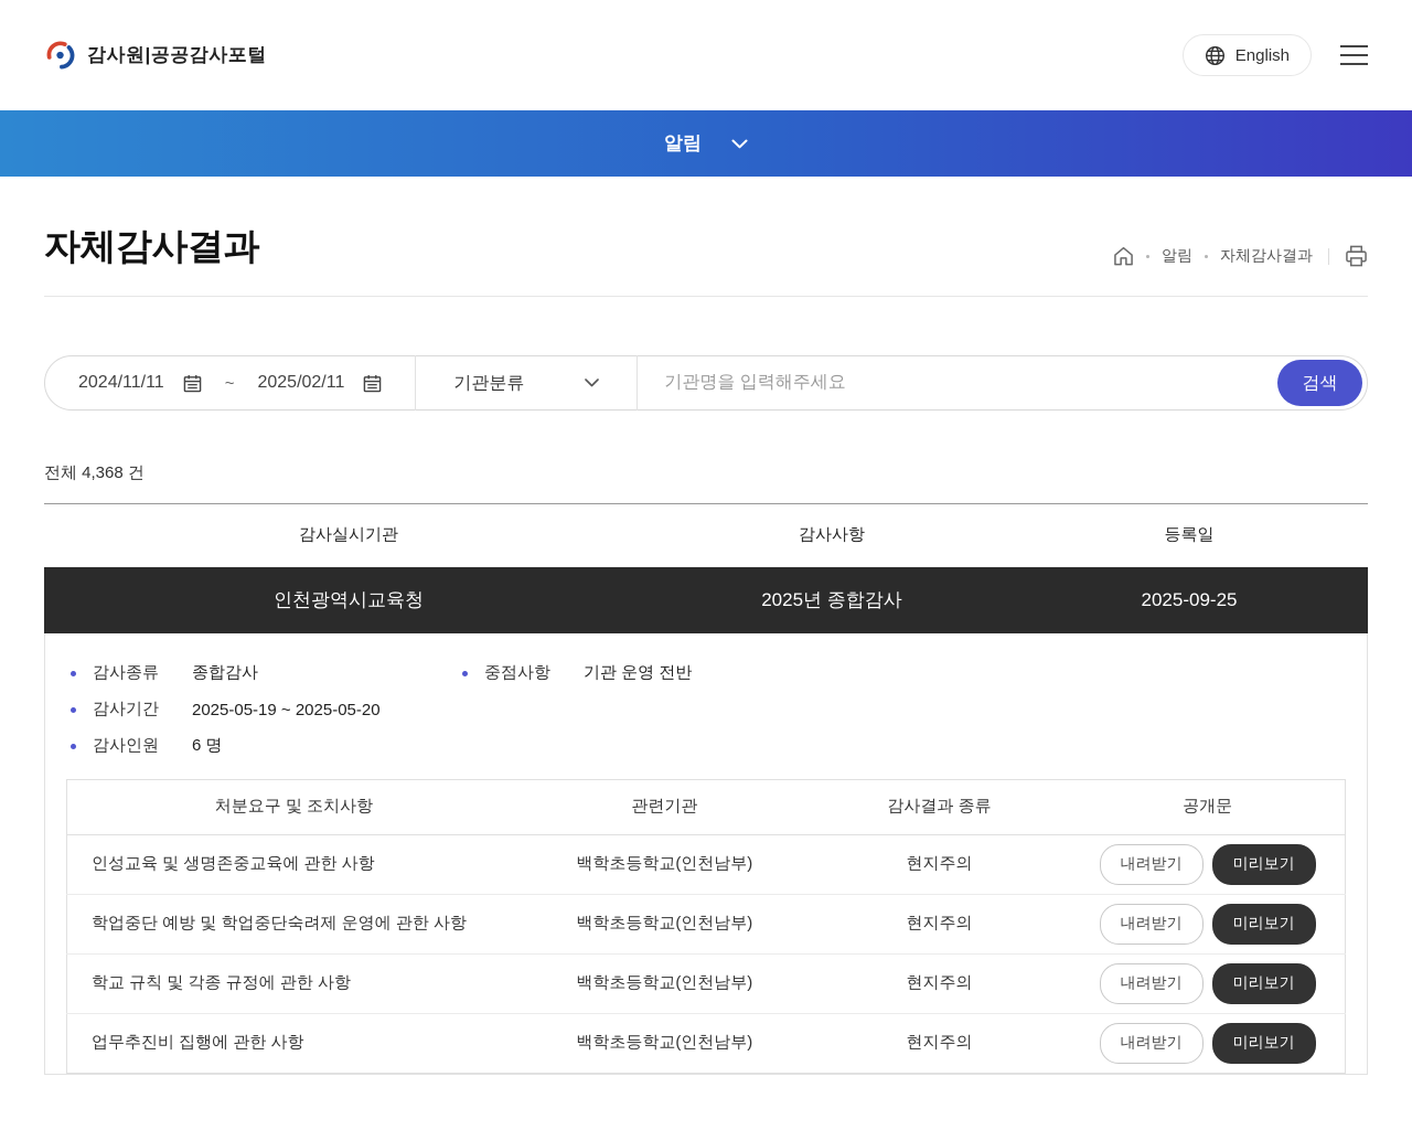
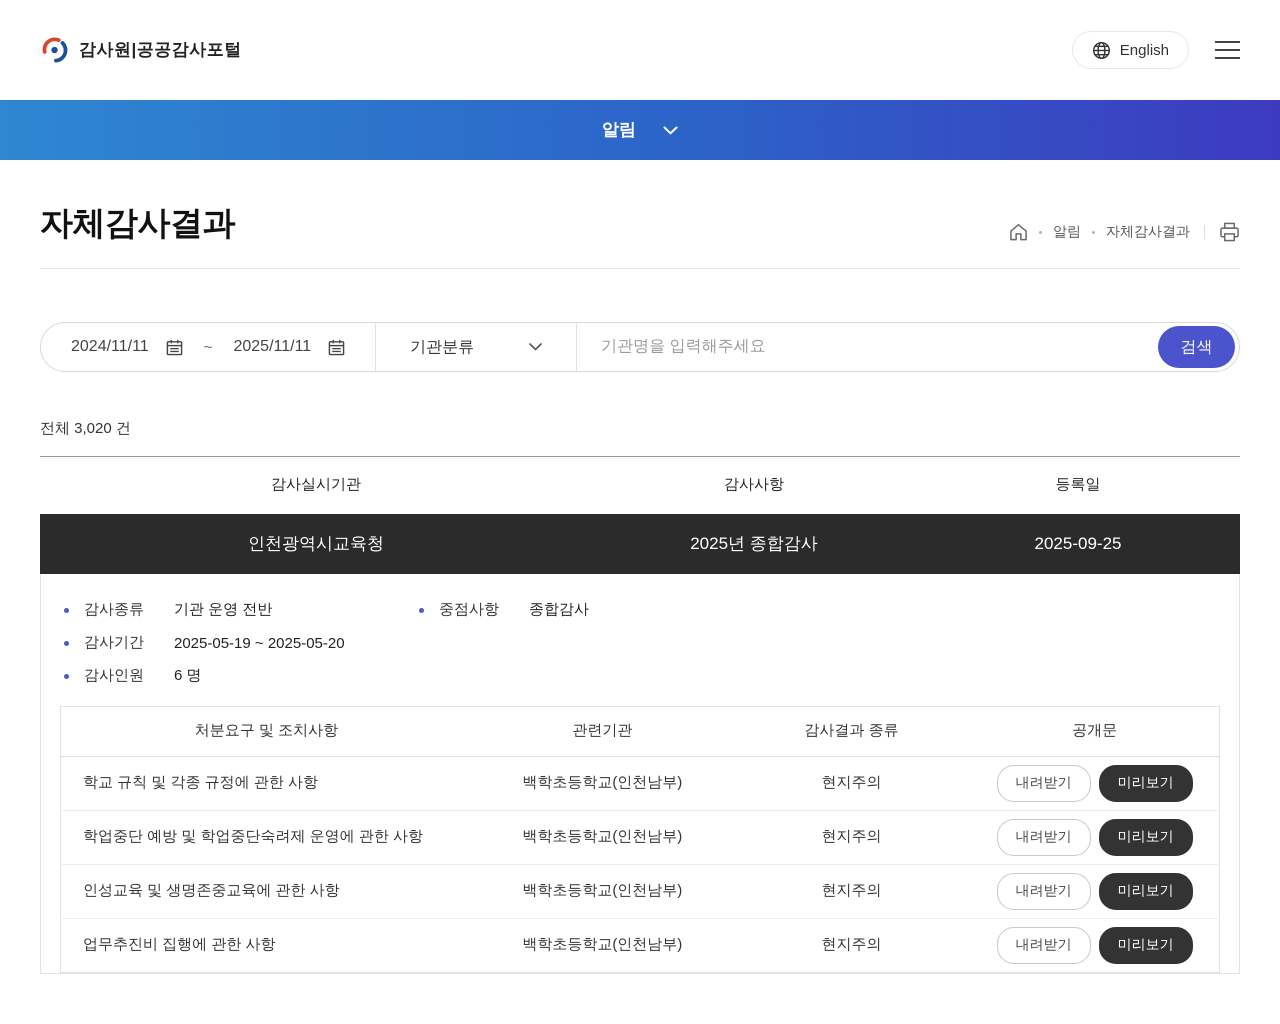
  감사원|공공감사포털
  English
  알림
  자체감사결과
  알림
  자체감사결과
  2024/11/11
  ~
- 2025/02/11
+ 2025/11/11
  기관분류
  기관명을 입력해주세요
  검색
- 전체 4,368 건
+ 전체 3,020 건
  감사실시기관
  감사사항
  등록일
  인천광역시교육청
  2025년 종합감사
  2025-09-25
  감사종류
- 종합감사
+ 기관 운영 전반
  중점사항
- 기관 운영 전반
+ 종합감사
  감사기간
  2025-05-19 ~ 2025-05-20
  감사인원
  6 명
  처분요구 및 조치사항	관련기관	감사결과 종류	공개문
- 인성교육 및 생명존중교육에 관한 사항	백학초등학교(인천남부)	현지주의	내려받기 미리보기
+ 학교 규칙 및 각종 규정에 관한 사항	백학초등학교(인천남부)	현지주의	내려받기 미리보기
  학업중단 예방 및 학업중단숙려제 운영에 관한 사항	백학초등학교(인천남부)	현지주의	내려받기 미리보기
- 학교 규칙 및 각종 규정에 관한 사항	백학초등학교(인천남부)	현지주의	내려받기 미리보기
+ 인성교육 및 생명존중교육에 관한 사항	백학초등학교(인천남부)	현지주의	내려받기 미리보기
  업무추진비 집행에 관한 사항	백학초등학교(인천남부)	현지주의	내려받기 미리보기
